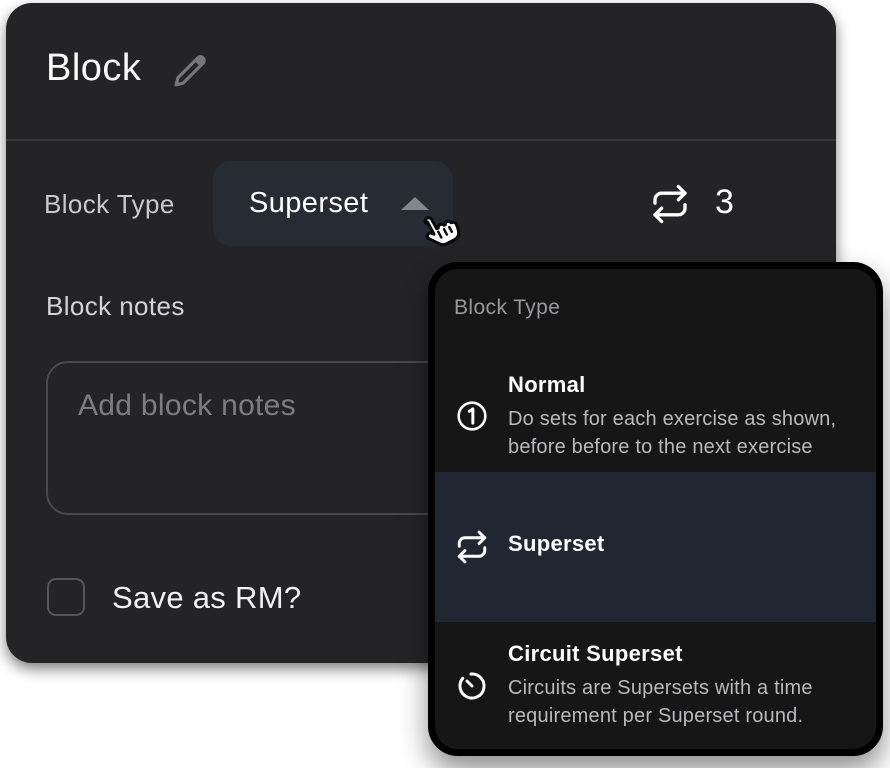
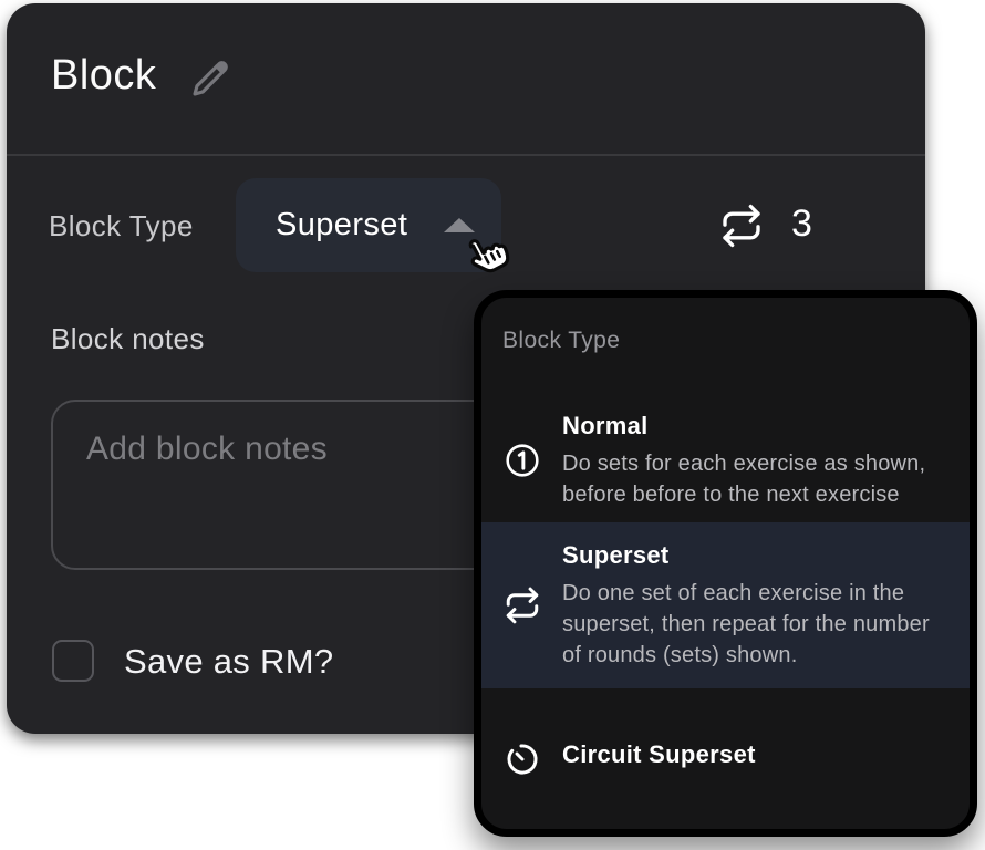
  Block
  Block Type
  Superset
  3
  Block notes
  Add block notes
  Save as RM?
  Block Type
  Normal
  Do sets for each exercise as shown, before before to the next exercise
  Superset
+ Do one set of each exercise in the superset, then repeat for the number of rounds (sets) shown.
  Circuit Superset
- Circuits are Supersets with a time requirement per Superset round.
